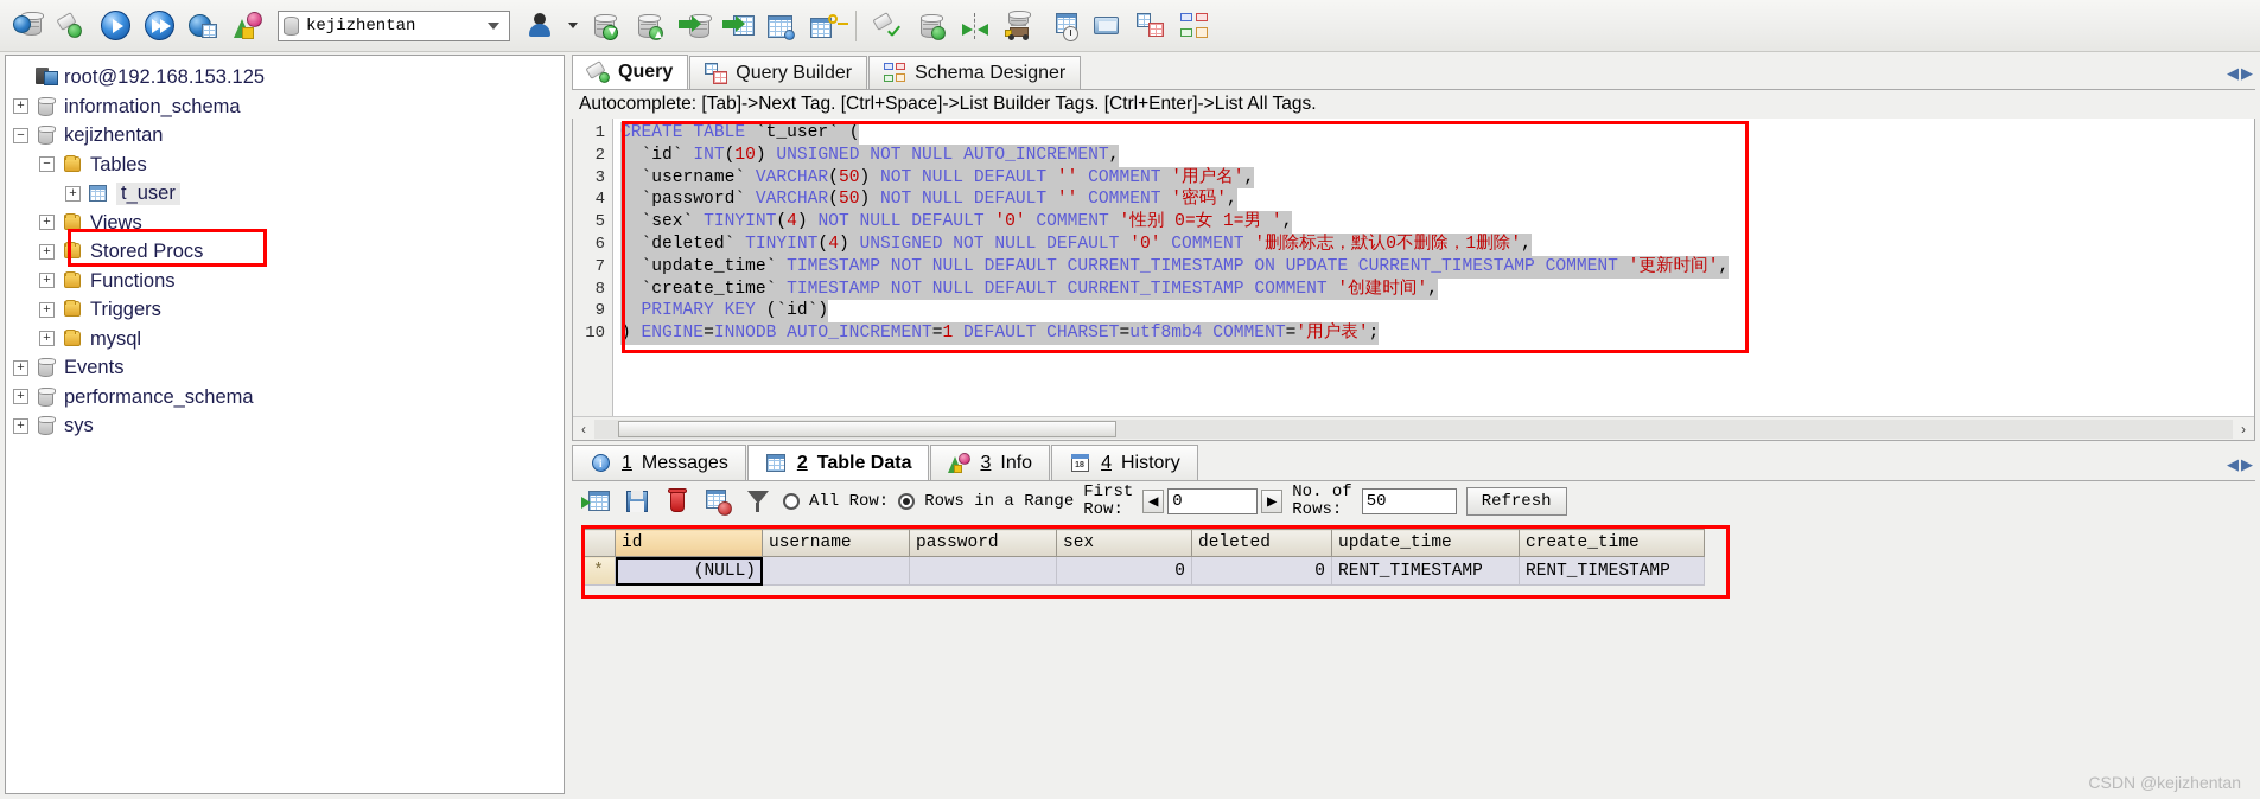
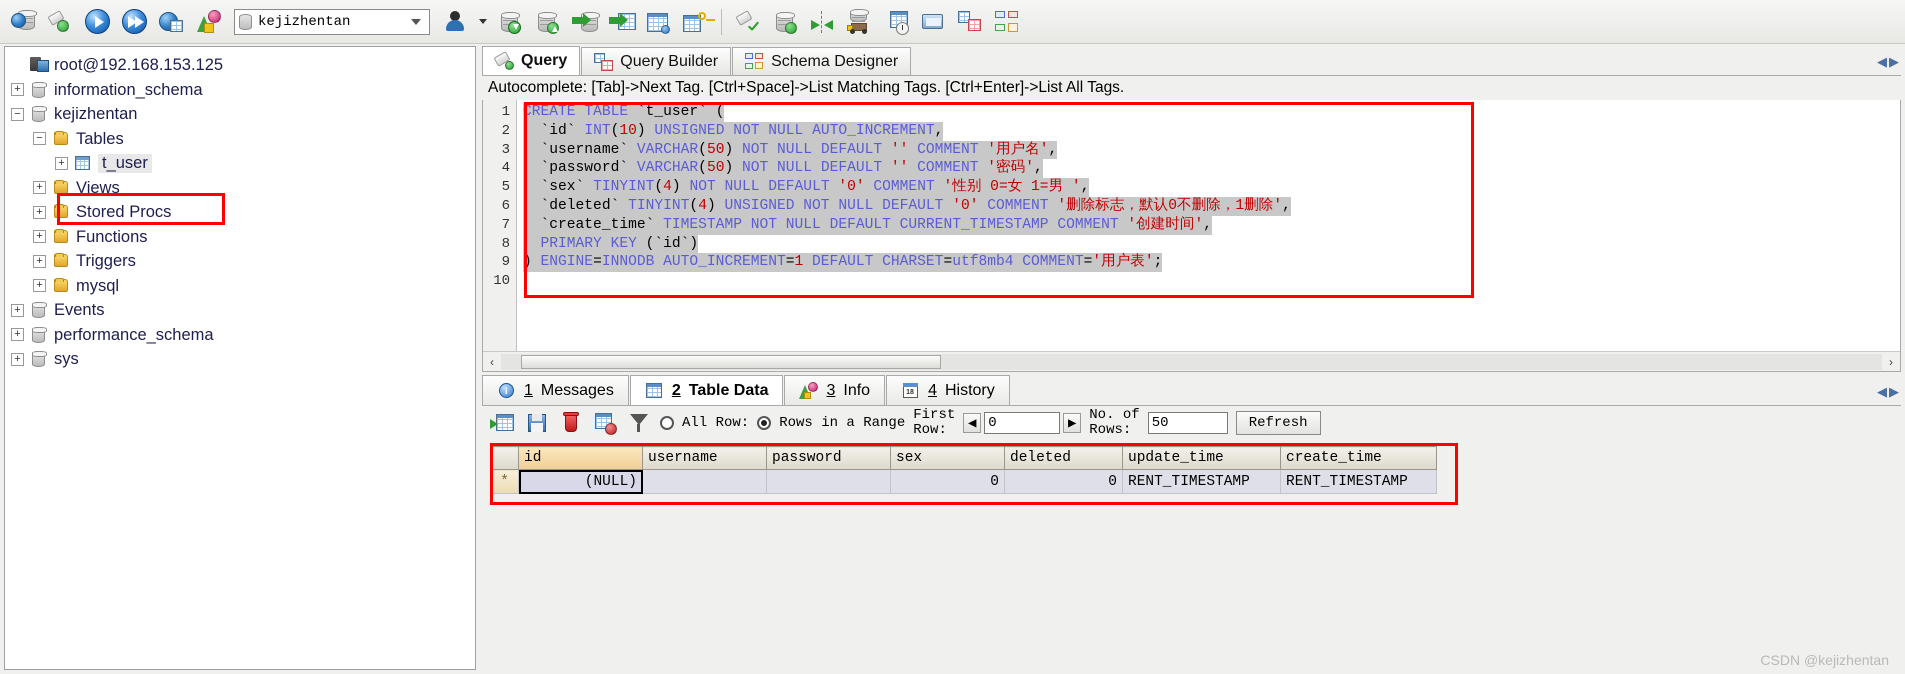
  kejizhentan
  root@192.168.153.125
  +
  information_schema
  −
  kejizhentan
  −
  Tables
  +
  t_user
  +
  Views
  +
  Stored Procs
  +
  Functions
  +
  Triggers
  +
  mysql
  +
  Events
  +
  performance_schema
  +
  sys
  Query
  Query Builder
  Schema Designer
  ◀
  ▶
- Autocomplete: [Tab]->Next Tag. [Ctrl+Space]->List Builder Tags. [Ctrl+Enter]->List All Tags.
+ Autocomplete: [Tab]->Next Tag. [Ctrl+Space]->List Matching Tags. [Ctrl+Enter]->List All Tags.
  1
  2
  3
  4
  5
  6
  7
  8
  9
  10
  CREATE TABLE `t_user` (
  `id` INT(10) UNSIGNED NOT NULL AUTO_INCREMENT,
  `username` VARCHAR(50) NOT NULL DEFAULT '' COMMENT '用户名',
  `password` VARCHAR(50) NOT NULL DEFAULT '' COMMENT '密码',
  `sex` TINYINT(4) NOT NULL DEFAULT '0' COMMENT '性别 0=女 1=男 ',
  `deleted` TINYINT(4) UNSIGNED NOT NULL DEFAULT '0' COMMENT '删除标志，默认0不删除，1删除',
- `update_time` TIMESTAMP NOT NULL DEFAULT CURRENT_TIMESTAMP ON UPDATE CURRENT_TIMESTAMP COMMENT '更新时间',
  `create_time` TIMESTAMP NOT NULL DEFAULT CURRENT_TIMESTAMP COMMENT '创建时间',
  PRIMARY KEY (`id`)
  ) ENGINE=INNODB AUTO_INCREMENT=1 DEFAULT CHARSET=utf8mb4 COMMENT='用户表';
  ‹
  ›
  i
  1
  Messages
  2
  Table Data
  3
  Info
  4
  History
  ◀
  ▶
  All Row:
  Rows in a Range
  First
  Row:
  ◀
  0
  ▶
  No. of
  Rows:
  50
  Refresh
  	id	username	password	sex	deleted	update_time	create_time
  *	(NULL)			0	0	RENT_TIMESTAMP	RENT_TIMESTAMP
  CSDN @kejizhentan
